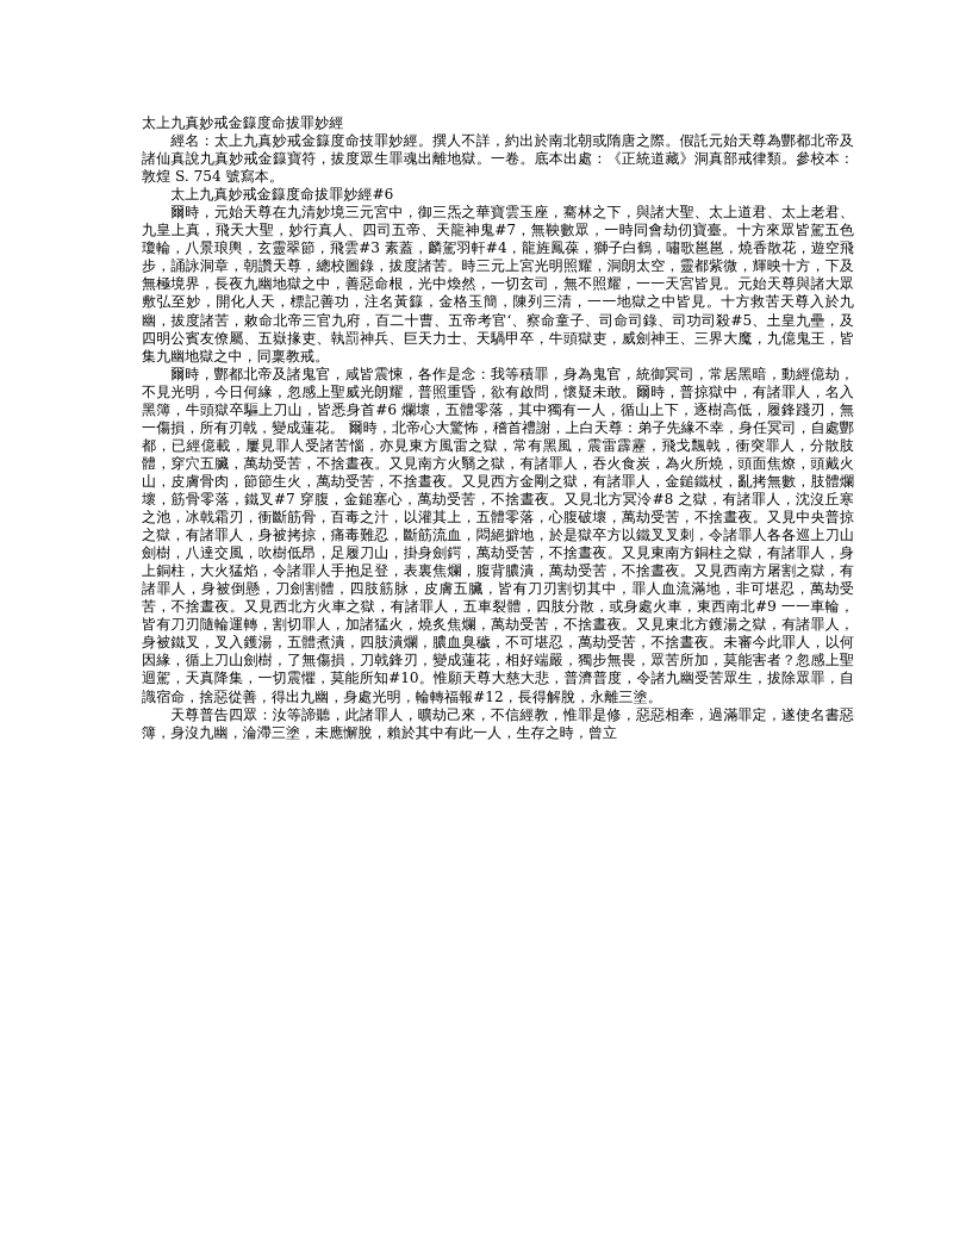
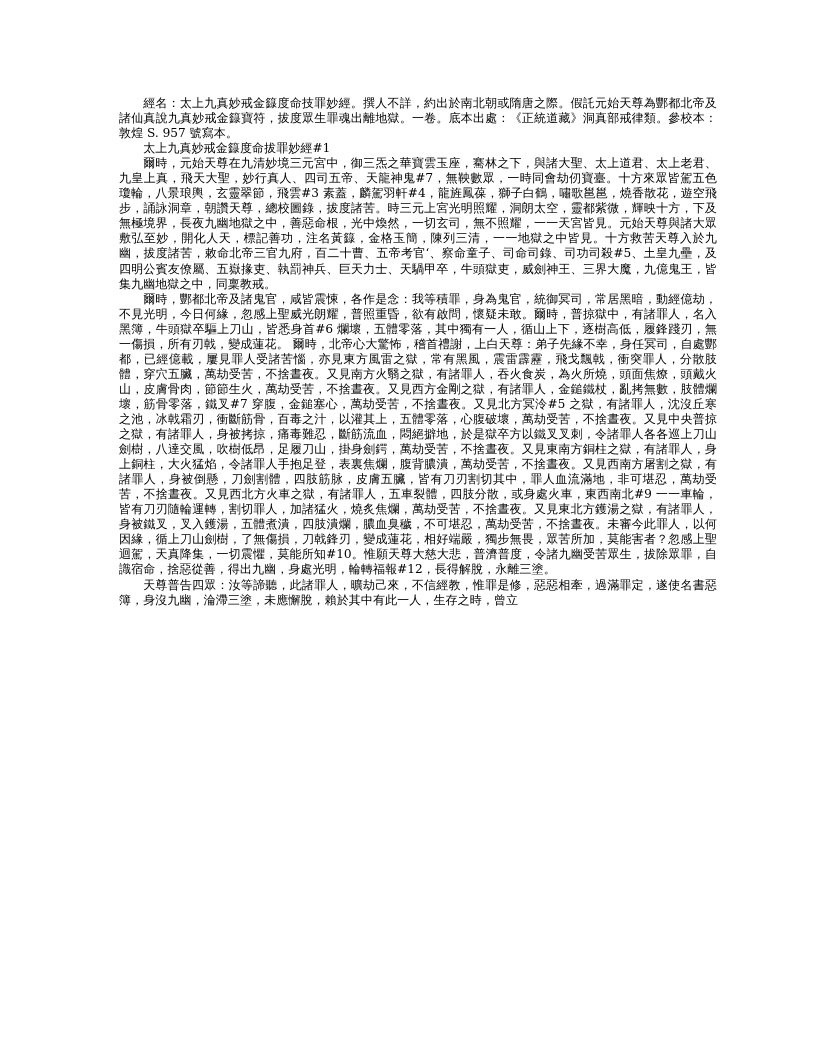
- 太上九真妙戒金籙度命拔罪妙經
- 經名：太上九真妙戒金籙度命技罪妙經。撰人不詳，約出於南北朝或隋唐之際。假託元始天尊為酆都北帝及諸仙真說九真妙戒金籙寶符，拔度眾生罪魂出離地獄。一卷。底本出處：《正統道藏》洞真部戒律類。參校本：敦煌 S. 754 號寫本。
+ 經名：太上九真妙戒金籙度命技罪妙經。撰人不詳，約出於南北朝或隋唐之際。假託元始天尊為酆都北帝及諸仙真說九真妙戒金籙寶符，拔度眾生罪魂出離地獄。一卷。底本出處：《正統道藏》洞真部戒律類。參校本：敦煌 S. 957 號寫本。
- 太上九真妙戒金籙度命拔罪妙經#6
+ 太上九真妙戒金籙度命拔罪妙經#1
  爾時，元始天尊在九清妙境三元宮中，御三炁之華寶雲玉座，騫林之下，與諸大聖、太上道君、太上老君、九皇上真，飛天大聖，妙行真人、四司五帝、天龍神鬼#7，無鞅數眾，一時同會劫仞寶臺。十方來眾皆駕五色瓊輪，八景琅輿，玄靈翠節，飛雲#3 素蓋，麟駕羽軒#4，龍旌鳳葆，獅子白鶴，嘯歌邕邕，燒香散花，遊空飛步，誦詠洞章，朝讚天尊，總校圖錄，拔度諸苦。時三元上宮光明照耀，洞朗太空，靈都紫微，輝映十方，下及無極境界，長夜九幽地獄之中，善惡命根，光中煥然，一切玄司，無不照耀，一一天宮皆見。元始天尊與諸大眾敷弘至妙，開化人天，標記善功，注名黃籙，金格玉簡，陳列三清，一一地獄之中皆見。十方救苦天尊入於九幽，拔度諸苦，敕命北帝三官九府，百二十曹、五帝考官‘、察命童子、司命司錄、司功司殺#5、土皇九壘，及四明公賓友僚屬、五嶽掾吏、執罰神兵、巨天力士、天騧甲卒，牛頭獄吏，威劍神王、三界大魔，九億鬼王，皆集九幽地獄之中，同稟教戒。
- 爾時，酆都北帝及諸鬼官，咸皆震悚，各作是念：我等積罪，身為鬼官，統御冥司，常居黑暗，動經億劫，不見光明，今日何緣，忽感上聖威光朗耀，普照重昏，欲有啟問，懷疑未敢。爾時，普掠獄中，有諸罪人，名入黑簿，牛頭獄卒驅上刀山，皆悉身首#6 爛壞，五體零落，其中獨有一人，循山上下，逐樹高低，履鋒踐刃，無一傷損，所有刃戟，變成蓮花。 爾時，北帝心大驚怖，稽首禮謝，上白天尊：弟子先緣不幸，身任冥司，自處酆都，已經億載，屢見罪人受諸苦惱，亦見東方風雷之獄，常有黑風，震雷霹靂，飛戈飄戟，衝突罪人，分散肢體，穿穴五臟，萬劫受苦，不捨晝夜。又見南方火翳之獄，有諸罪人，吞火食炭，為火所燒，頭面焦燎，頭戴火山，皮膚骨肉，節節生火，萬劫受苦，不捨晝夜。又見西方金剛之獄，有諸罪人，金鎚鐵杖，亂拷無數，肢體爛壞，筋骨零落，鐵叉#7 穿腹，金鎚塞心，萬劫受苦，不捨晝夜。又見北方冥泠#8 之獄，有諸罪人，沈沒丘寒之池，冰戟霜刃，衝斷筋骨，百毒之汁，以灌其上，五體零落，心腹破壞，萬劫受苦，不捨晝夜。又見中央普掠之獄，有諸罪人，身被拷掠，痛毒難忍，斷筋流血，悶絕擗地，於是獄卒方以鐵叉叉刺，令諸罪人各各巡上刀山劍樹，八達交風，吹樹低昂，足履刀山，掛身劍鍔，萬劫受苦，不捨晝夜。又見東南方銅柱之獄，有諸罪人，身上銅柱，大火猛焰，令諸罪人手抱足登，表裏焦爛，腹背膿潰，萬劫受苦，不捨晝夜。又見西南方屠割之獄，有諸罪人，身被倒懸，刀劍割體，四肢筋脉，皮膚五臟，皆有刀刃割切其中，罪人血流滿地，非可堪忍，萬劫受苦，不捨晝夜。又見西北方火車之獄，有諸罪人，五車裂體，四肢分散，或身處火車，東西南北#9 一一車輪，皆有刀刃隨輪運轉，割切罪人，加諸猛火，燒炙焦爛，萬劫受苦，不捨晝夜。又見東北方鑊湯之獄，有諸罪人，身被鐵叉，叉入鑊湯，五體煮潰，四肢潰爛，膿血臭穢，不可堪忍，萬劫受苦，不捨晝夜。未審今此罪人，以何因緣，循上刀山劍樹，了無傷損，刀戟鋒刃，變成蓮花，相好端嚴，獨步無畏，眾苦所加，莫能害者？忽感上聖迴駕，天真降集，一切震懼，莫能所知#10。惟願天尊大慈大悲，普濟普度，令諸九幽受苦眾生，拔除眾罪，自識宿命，捨惡從善，得出九幽，身處光明，輪轉福報#12，長得解脫，永離三塗。
+ 爾時，酆都北帝及諸鬼官，咸皆震悚，各作是念：我等積罪，身為鬼官，統御冥司，常居黑暗，動經億劫，不見光明，今日何緣，忽感上聖威光朗耀，普照重昏，欲有啟問，懷疑未敢。爾時，普掠獄中，有諸罪人，名入黑簿，牛頭獄卒驅上刀山，皆悉身首#6 爛壞，五體零落，其中獨有一人，循山上下，逐樹高低，履鋒踐刃，無一傷損，所有刃戟，變成蓮花。 爾時，北帝心大驚怖，稽首禮謝，上白天尊：弟子先緣不幸，身任冥司，自處酆都，已經億載，屢見罪人受諸苦惱，亦見東方風雷之獄，常有黑風，震雷霹靂，飛戈飄戟，衝突罪人，分散肢體，穿穴五臟，萬劫受苦，不捨晝夜。又見南方火翳之獄，有諸罪人，吞火食炭，為火所燒，頭面焦燎，頭戴火山，皮膚骨肉，節節生火，萬劫受苦，不捨晝夜。又見西方金剛之獄，有諸罪人，金鎚鐵杖，亂拷無數，肢體爛壞，筋骨零落，鐵叉#7 穿腹，金鎚塞心，萬劫受苦，不捨晝夜。又見北方冥泠#5 之獄，有諸罪人，沈沒丘寒之池，冰戟霜刃，衝斷筋骨，百毒之汁，以灌其上，五體零落，心腹破壞，萬劫受苦，不捨晝夜。又見中央普掠之獄，有諸罪人，身被拷掠，痛毒難忍，斷筋流血，悶絕擗地，於是獄卒方以鐵叉叉刺，令諸罪人各各巡上刀山劍樹，八達交風，吹樹低昂，足履刀山，掛身劍鍔，萬劫受苦，不捨晝夜。又見東南方銅柱之獄，有諸罪人，身上銅柱，大火猛焰，令諸罪人手抱足登，表裏焦爛，腹背膿潰，萬劫受苦，不捨晝夜。又見西南方屠割之獄，有諸罪人，身被倒懸，刀劍割體，四肢筋脉，皮膚五臟，皆有刀刃割切其中，罪人血流滿地，非可堪忍，萬劫受苦，不捨晝夜。又見西北方火車之獄，有諸罪人，五車裂體，四肢分散，或身處火車，東西南北#9 一一車輪，皆有刀刃隨輪運轉，割切罪人，加諸猛火，燒炙焦爛，萬劫受苦，不捨晝夜。又見東北方鑊湯之獄，有諸罪人，身被鐵叉，叉入鑊湯，五體煮潰，四肢潰爛，膿血臭穢，不可堪忍，萬劫受苦，不捨晝夜。未審今此罪人，以何因緣，循上刀山劍樹，了無傷損，刀戟鋒刃，變成蓮花，相好端嚴，獨步無畏，眾苦所加，莫能害者？忽感上聖迴駕，天真降集，一切震懼，莫能所知#10。惟願天尊大慈大悲，普濟普度，令諸九幽受苦眾生，拔除眾罪，自識宿命，捨惡從善，得出九幽，身處光明，輪轉福報#12，長得解脫，永離三塗。
  天尊普告四眾：汝等諦聽，此諸罪人，曠劫己來，不信經教，惟罪是修，惡惡相牽，過滿罪定，遂使名書惡簿，身沒九幽，淪滯三塗，未應懈脫，賴於其中有此一人，生存之時，曾立
